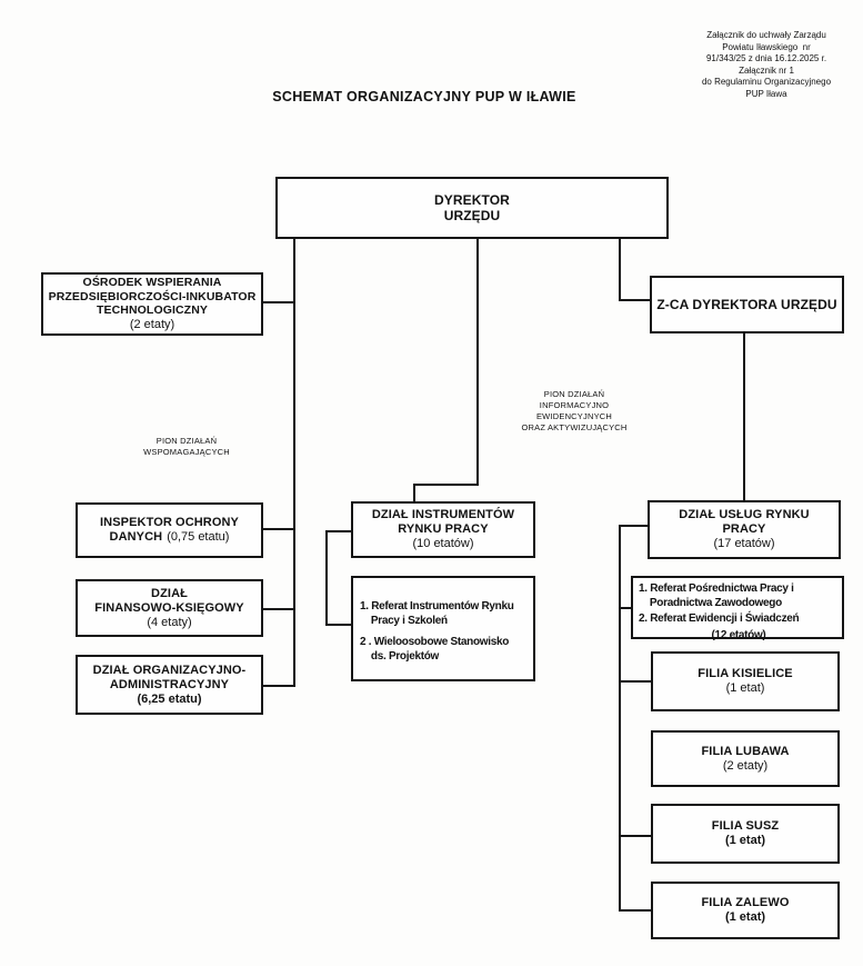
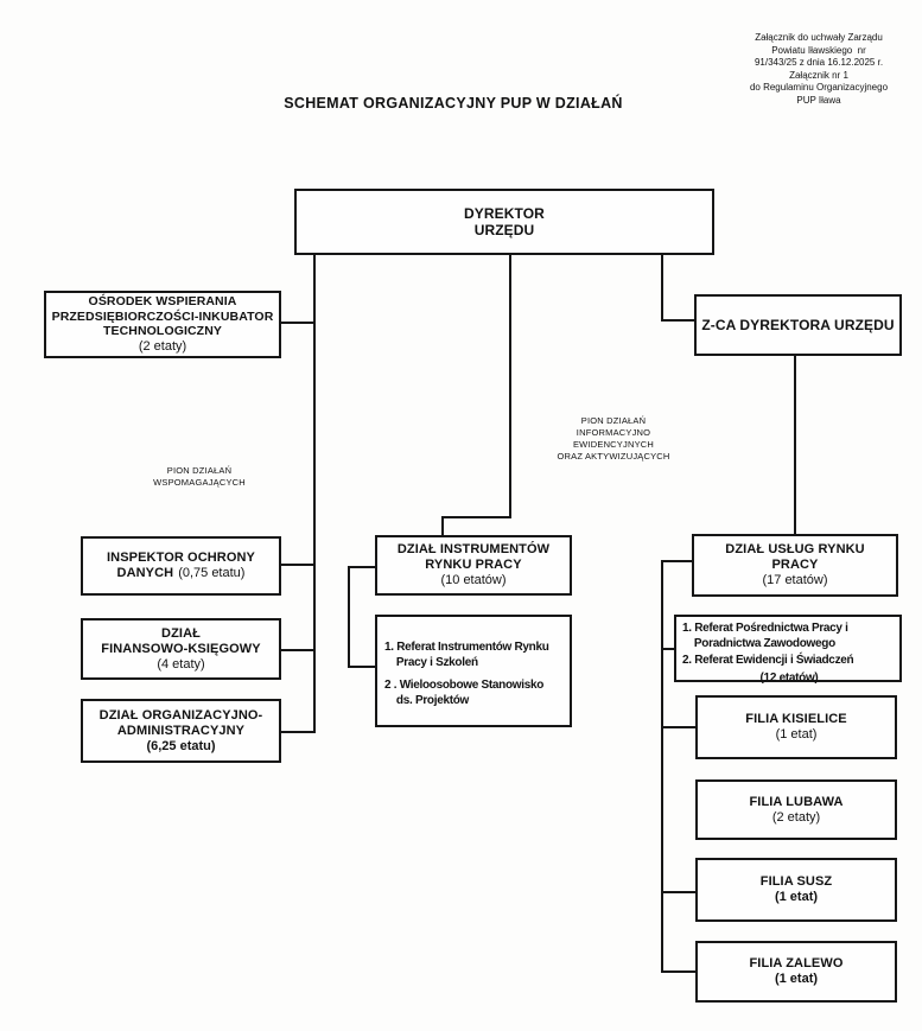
  Załącznik do uchwały Zarządu
  Powiatu Iławskiego nr
  91/343/25 z dnia 16.12.2025 r.
  Załącznik nr 1
  do Regulaminu Organizacyjnego
  PUP Iława
- SCHEMAT ORGANIZACYJNY PUP W IŁAWIE
+ SCHEMAT ORGANIZACYJNY PUP W DZIAŁAŃ
  PION DZIAŁAŃ
  WSPOMAGAJĄCYCH
  PION DZIAŁAŃ
  INFORMACYJNO
  EWIDENCYJNYCH
  ORAZ AKTYWIZUJĄCYCH
  DYREKTOR
  URZĘDU
  OŚRODEK WSPIERANIA
  PRZEDSIĘBIORCZOŚCI-INKUBATOR
  TECHNOLOGICZNY
  (2 etaty)
  Z-CA DYREKTORA URZĘDU
  INSPEKTOR OCHRONY
  DANYCH
  (0,75 etatu)
  DZIAŁ
  FINANSOWO-KSIĘGOWY
  (4 etaty)
  DZIAŁ ORGANIZACYJNO-
  ADMINISTRACYJNY
  (6,25 etatu)
  DZIAŁ INSTRUMENTÓW
  RYNKU PRACY
  (10 etatów)
  1. Referat Instrumentów Rynku
  Pracy i Szkoleń
  2 . Wieloosobowe Stanowisko
  ds. Projektów
  DZIAŁ USŁUG RYNKU
  PRACY
  (17 etatów)
  1. Referat Pośrednictwa Pracy i
  Poradnictwa Zawodowego
  2. Referat Ewidencji i Świadczeń
  (12 etatów)
  FILIA KISIELICE
  (1 etat)
  FILIA LUBAWA
  (2 etaty)
  FILIA SUSZ
  (1 etat)
  FILIA ZALEWO
  (1 etat)
